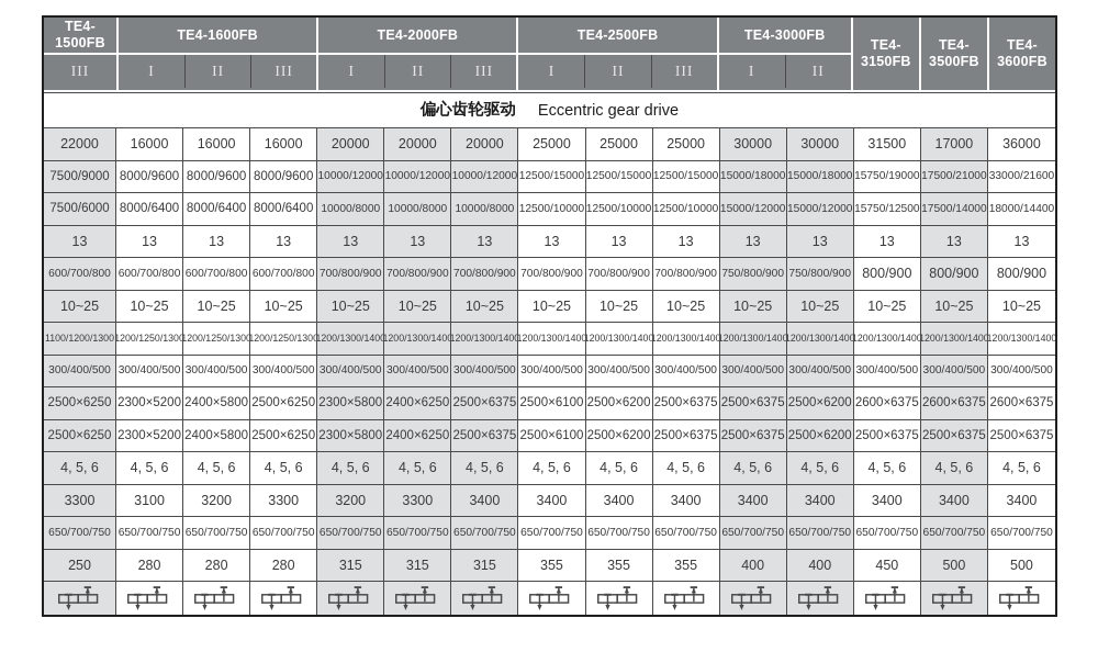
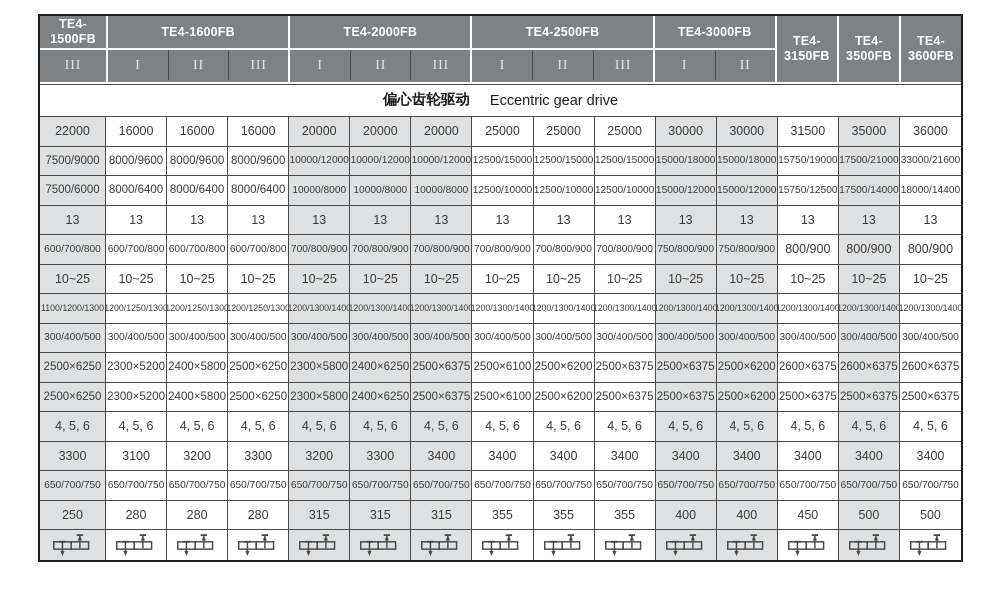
  TE4-1500FB
  III
  TE4-1600FB
  I
  II
  III
  TE4-2000FB
  I
  II
  III
  TE4-2500FB
  I
  II
  III
  TE4-3000FB
  I
  II
  TE4-3150FB
  TE4-3500FB
  TE4-3600FB
  偏心齿轮驱动
  Eccentric gear drive
  22000
  16000
  16000
  16000
  20000
  20000
  20000
  25000
  25000
  25000
  30000
  30000
  31500
- 17000
+ 35000
  36000
  7500/9000
  8000/9600
  8000/9600
  8000/9600
  10000/12000
  10000/12000
  10000/12000
  12500/15000
  12500/15000
  12500/15000
  15000/18000
  15000/18000
  15750/19000
  17500/21000
  33000/21600
  7500/6000
  8000/6400
  8000/6400
  8000/6400
  10000/8000
  10000/8000
  10000/8000
  12500/10000
  12500/10000
  12500/10000
  15000/12000
  15000/12000
  15750/12500
  17500/14000
  18000/14400
  13
  13
  13
  13
  13
  13
  13
  13
  13
  13
  13
  13
  13
  13
  13
  600/700/800
  600/700/800
  600/700/800
  600/700/800
  700/800/900
  700/800/900
  700/800/900
  700/800/900
  700/800/900
  700/800/900
  750/800/900
  750/800/900
  800/900
  800/900
  800/900
  10~25
  10~25
  10~25
  10~25
  10~25
  10~25
  10~25
  10~25
  10~25
  10~25
  10~25
  10~25
  10~25
  10~25
  10~25
  1100/1200/1300
  1200/1250/1300
  1200/1250/1300
  1200/1250/1300
  1200/1300/1400
  1200/1300/1400
  1200/1300/1400
  1200/1300/1400
  1200/1300/1400
  1200/1300/1400
  1200/1300/1400
  1200/1300/1400
  1200/1300/1400
  1200/1300/1400
  1200/1300/1400
  300/400/500
  300/400/500
  300/400/500
  300/400/500
  300/400/500
  300/400/500
  300/400/500
  300/400/500
  300/400/500
  300/400/500
  300/400/500
  300/400/500
  300/400/500
  300/400/500
  300/400/500
  2500×6250
  2300×5200
  2400×5800
  2500×6250
  2300×5800
  2400×6250
  2500×6375
  2500×6100
  2500×6200
  2500×6375
  2500×6375
  2500×6200
  2600×6375
  2600×6375
  2600×6375
  2500×6250
  2300×5200
  2400×5800
  2500×6250
  2300×5800
  2400×6250
  2500×6375
  2500×6100
  2500×6200
  2500×6375
  2500×6375
  2500×6200
  2500×6375
  2500×6375
  2500×6375
  4, 5, 6
  4, 5, 6
  4, 5, 6
  4, 5, 6
  4, 5, 6
  4, 5, 6
  4, 5, 6
  4, 5, 6
  4, 5, 6
  4, 5, 6
  4, 5, 6
  4, 5, 6
  4, 5, 6
  4, 5, 6
  4, 5, 6
  3300
  3100
  3200
  3300
  3200
  3300
  3400
  3400
  3400
  3400
  3400
  3400
  3400
  3400
  3400
  650/700/750
  650/700/750
  650/700/750
  650/700/750
  650/700/750
  650/700/750
  650/700/750
  650/700/750
  650/700/750
  650/700/750
  650/700/750
  650/700/750
  650/700/750
  650/700/750
  650/700/750
  250
  280
  280
  280
  315
  315
  315
  355
  355
  355
  400
  400
  450
  500
  500
